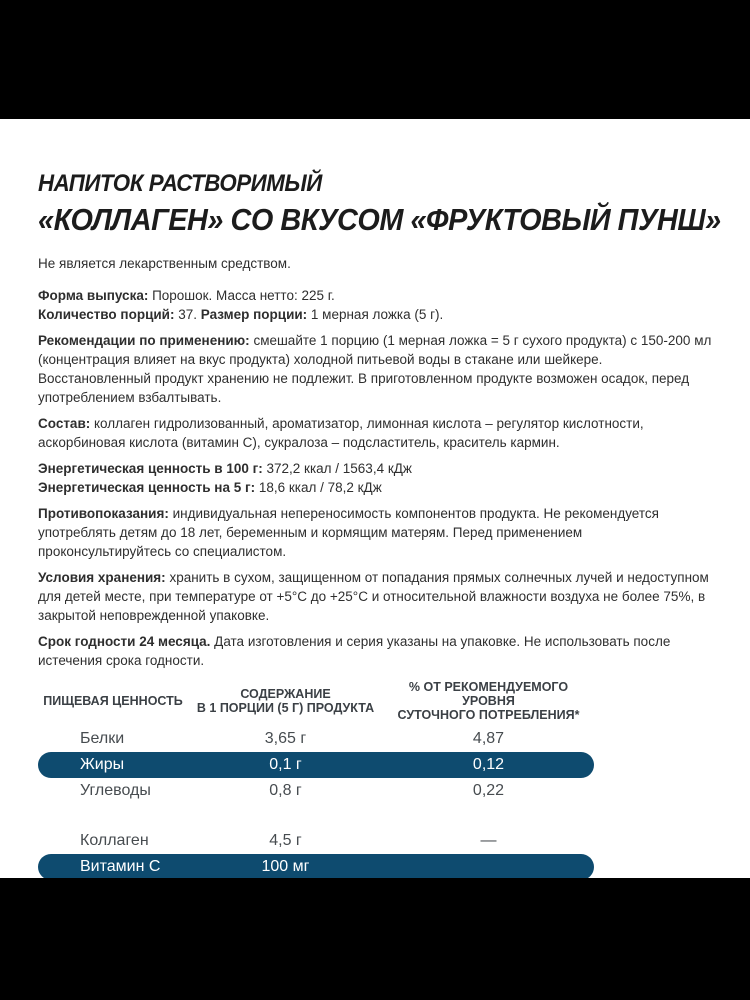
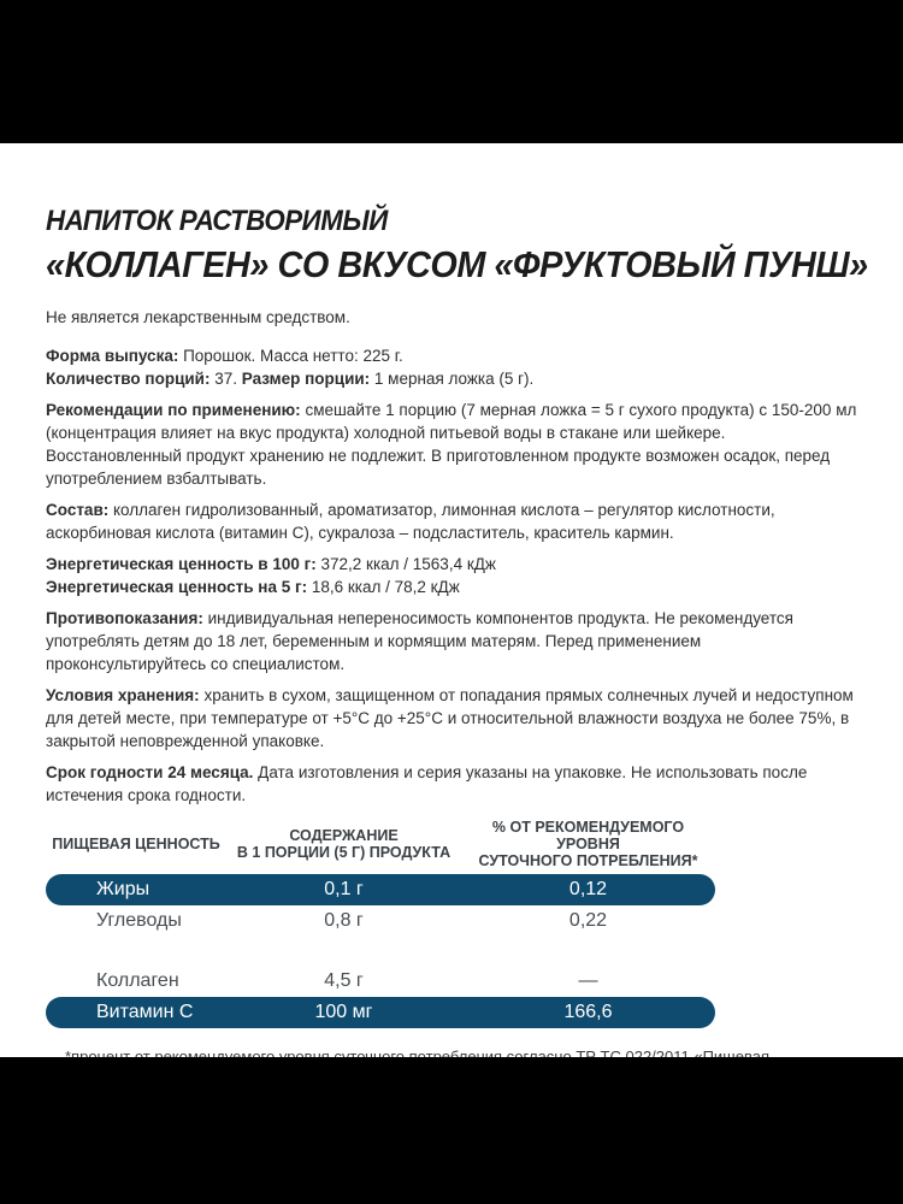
  НАПИТОК РАСТВОРИМЫЙ
  «КОЛЛАГЕН» СО ВКУСОМ «ФРУКТОВЫЙ ПУНШ»
  Не является лекарственным средством.
  Форма выпуска: Порошок. Масса нетто: 225 г.
  Количество порций: 37. Размер порции: 1 мерная ложка (5 г).
- Рекомендации по применению: смешайте 1 порцию (1 мерная ложка = 5 г сухого продукта) с 150-200 мл (концентрация влияет на вкус продукта) холодной питьевой воды в стакане или шейкере. Восстановленный продукт хранению не подлежит. В приготовленном продукте возможен осадок, перед употреблением взбалтывать.
+ Рекомендации по применению: смешайте 1 порцию (7 мерная ложка = 5 г сухого продукта) с 150-200 мл (концентрация влияет на вкус продукта) холодной питьевой воды в стакане или шейкере. Восстановленный продукт хранению не подлежит. В приготовленном продукте возможен осадок, перед употреблением взбалтывать.
  Состав: коллаген гидролизованный, ароматизатор, лимонная кислота – регулятор кислотности, аскорбиновая кислота (витамин С), сукралоза – подсластитель, краситель кармин.
  Энергетическая ценность в 100 г: 372,2 ккал / 1563,4 кДж
  Энергетическая ценность на 5 г: 18,6 ккал / 78,2 кДж
  Противопоказания: индивидуальная непереносимость компонентов продукта. Не рекомендуется употреблять детям до 18 лет, беременным и кормящим матерям. Перед применением проконсультируйтесь со специалистом.
  Условия хранения: хранить в сухом, защищенном от попадания прямых солнечных лучей и недоступном для детей месте, при температуре от +5°С до +25°С и относительной влажности воздуха не более 75%, в закрытой неповрежденной упаковке.
  Срок годности 24 месяца. Дата изготовления и серия указаны на упаковке. Не использовать после истечения срока годности.
  ПИЩЕВАЯ ЦЕННОСТЬ
  СОДЕРЖАНИЕ
  В 1 ПОРЦИИ (5 Г) ПРОДУКТА
  % ОТ РЕКОМЕНДУЕМОГО УРОВНЯ
  СУТОЧНОГО ПОТРЕБЛЕНИЯ*
- Белки
- 3,65 г
- 4,87
  Жиры
  0,1 г
  0,12
  Углеводы
  0,8 г
  0,22
  Коллаген
  4,5 г
  —
  Витамин С
  100 мг
+ 166,6
